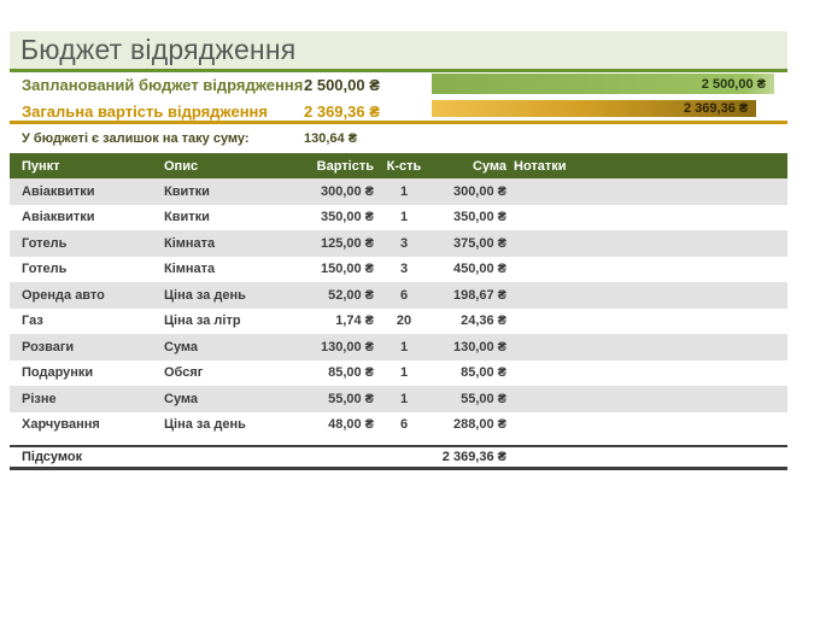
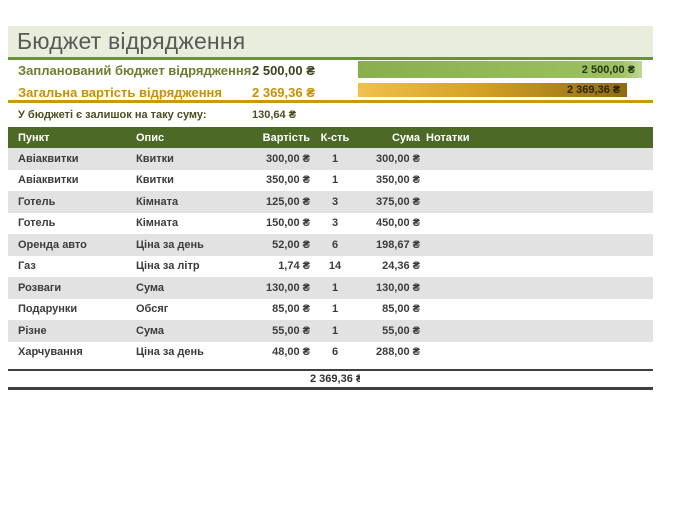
  Бюджет відрядження
  Запланований бюджет відрядження
  2 500,00 ₴
  2 500,00 ₴
  Загальна вартість відрядження
  2 369,36 ₴
  2 369,36 ₴
  У бюджеті є залишок на таку суму:
  130,64 ₴
  Пункт
  Опис
  Вартість
  К-сть
  Сума
  Нотатки
  Авіаквитки
  Квитки
  300,00 ₴
  1
  300,00 ₴
  Авіаквитки
  Квитки
  350,00 ₴
  1
  350,00 ₴
  Готель
  Кімната
  125,00 ₴
  3
  375,00 ₴
  Готель
  Кімната
  150,00 ₴
  3
  450,00 ₴
  Оренда авто
  Ціна за день
  52,00 ₴
  6
  198,67 ₴
  Газ
  Ціна за літр
  1,74 ₴
- 20
+ 14
  24,36 ₴
  Розваги
  Сума
  130,00 ₴
  1
  130,00 ₴
  Подарунки
  Обсяг
  85,00 ₴
  1
  85,00 ₴
  Різне
  Сума
  55,00 ₴
  1
  55,00 ₴
  Харчування
  Ціна за день
  48,00 ₴
  6
  288,00 ₴
- Підсумок
  2 369,36 ₴
